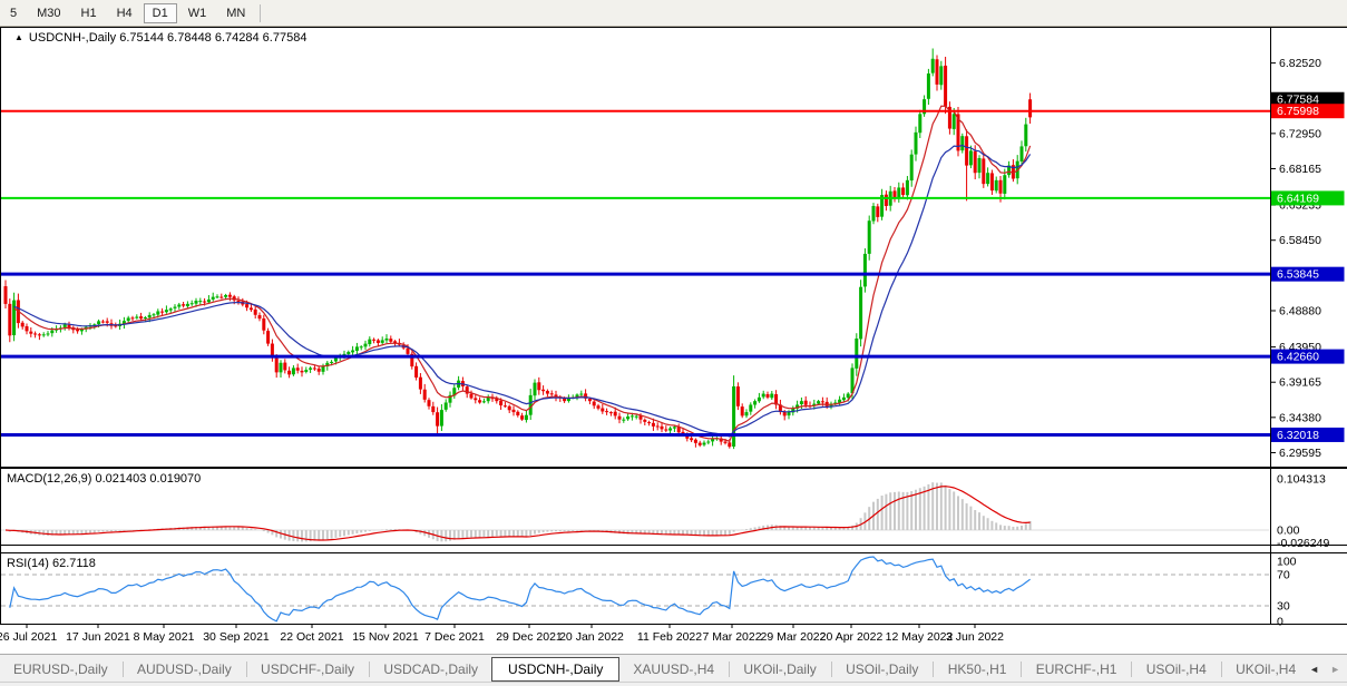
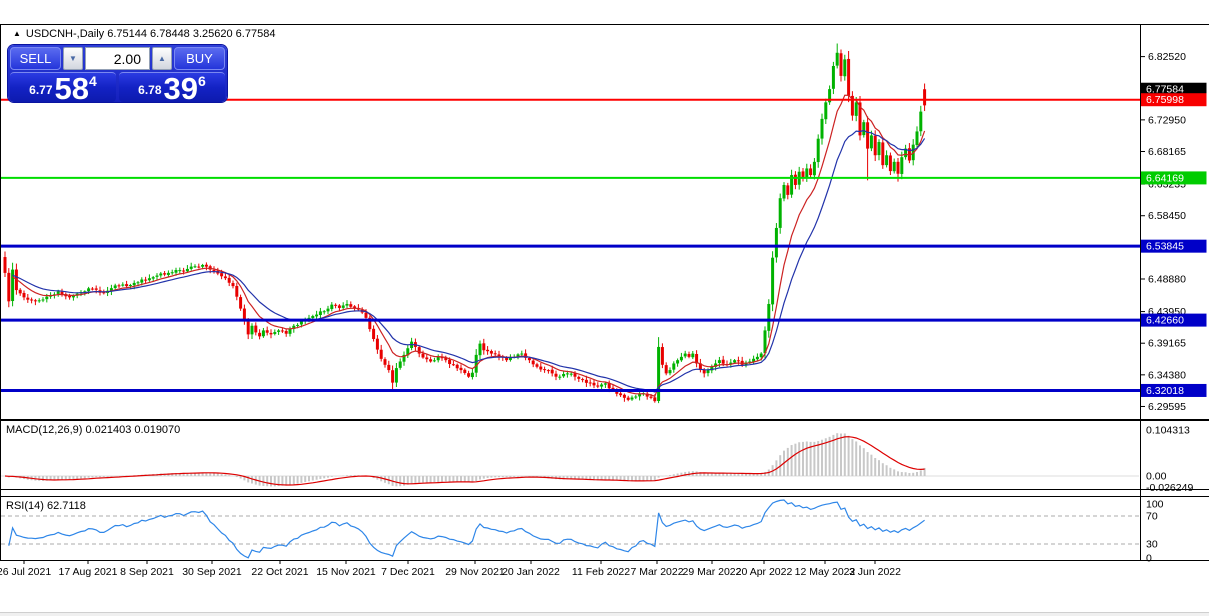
- 5
- M30
- H1
- H4
- D1
- W1
- MN
  6.82520
  6.72950
  6.68165
  6.63235
  6.58450
  6.48880
  6.43950
  6.39165
  6.34380
  6.29595
  6.77584
  6.75998
  6.64169
  6.53845
  6.42660
  6.32018
  0.104313
  0.00
  -0.026249
  100
  70
  30
  0
  6 Jul 2021
- 17 Jun 2021
+ 17 Aug 2021
- 8 May 2021
+ 8 Sep 2021
  30 Sep 2021
  22 Oct 2021
  15 Nov 2021
  7 Dec 2021
- 29 Dec 2021
+ 29 Nov 2021
  20 Jan 2022
  11 Feb 2022
  7 Mar 2022
  29 Mar 2022
  20 Apr 2022
  12 May 2022
  3 Jun 2022
- ▲ USDCNH-,Daily 6.75144 6.78448 6.74284 6.77584
+ ▲ USDCNH-,Daily 6.75144 6.78448 3.25620 6.77584
+ SELL
+ ▼
+ 2.00
+ ▲
+ BUY
+ 6.77
+ 58
+ 4
+ 6.78
+ 39
+ 6
  MACD(12,26,9) 0.021403 0.019070
  RSI(14) 62.7118
- EURUSD-,Daily
- AUDUSD-,Daily
- USDCHF-,Daily
- USDCAD-,Daily
- USDCNH-,Daily
- XAUUSD-,H4
- UKOil-,Daily
- USOil-,Daily
- HK50-,H1
- EURCHF-,H1
- USOil-,H4
- UKOil-,H4
- ◄
- ►
